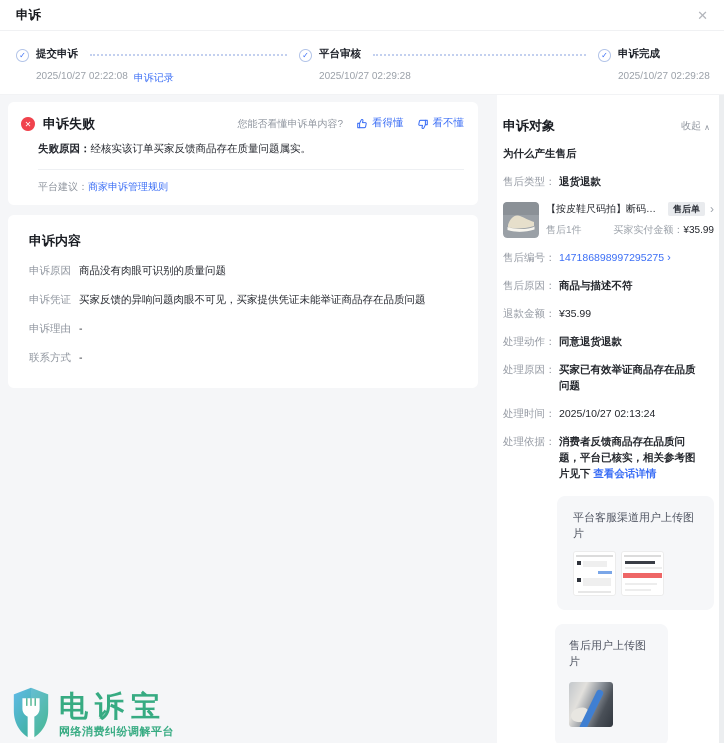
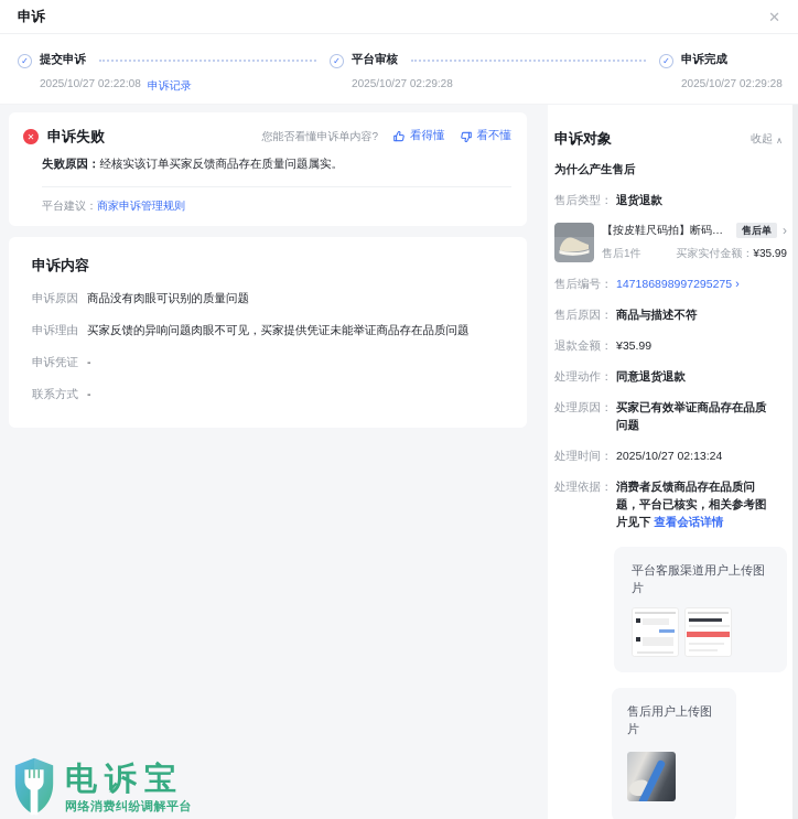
  申诉
  ✕
  ✓
  提交申诉
  2025/10/27 02:22:08
  申诉记录
  ✓
  平台审核
  2025/10/27 02:29:28
  ✓
  申诉完成
  2025/10/27 02:29:28
  ✕
  申诉失败
  您能否看懂申诉单内容?
  看得懂
  看不懂
  失败原因：经核实该订单买家反馈商品存在质量问题属实。
  平台建议：商家申诉管理规则
  申诉内容
  申诉原因
  商品没有肉眼可识别的质量问题
- 申诉凭证
+ 申诉理由
  买家反馈的异响问题肉眼不可见，买家提供凭证未能举证商品存在品质问题
- 申诉理由
+ 申诉凭证
  -
  联系方式
  -
  电诉宝
  网络消费纠纷调解平台
  申诉对象
  收起
  ∧
  为什么产生售后
  售后类型：
  退货退款
  【按皮鞋尺码拍】断码清仓
  售后单
  ›
  售后1件
  买家实付金额：¥35.99
  售后编号：
  147186898997295275 ›
  售后原因：
  商品与描述不符
  退款金额：
  ¥35.99
  处理动作：
  同意退货退款
  处理原因：
  买家已有效举证商品存在品质问题
  处理时间：
  2025/10/27 02:13:24
  处理依据：
  消费者反馈商品存在品质问题，平台已核实，相关参考图片见下 查看会话详情
  平台客服渠道用户上传图片
  售后用户上传图片
